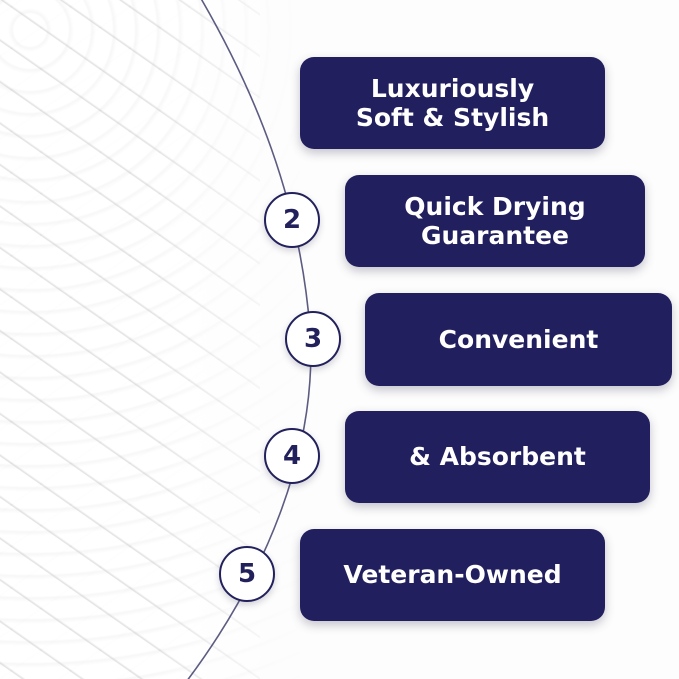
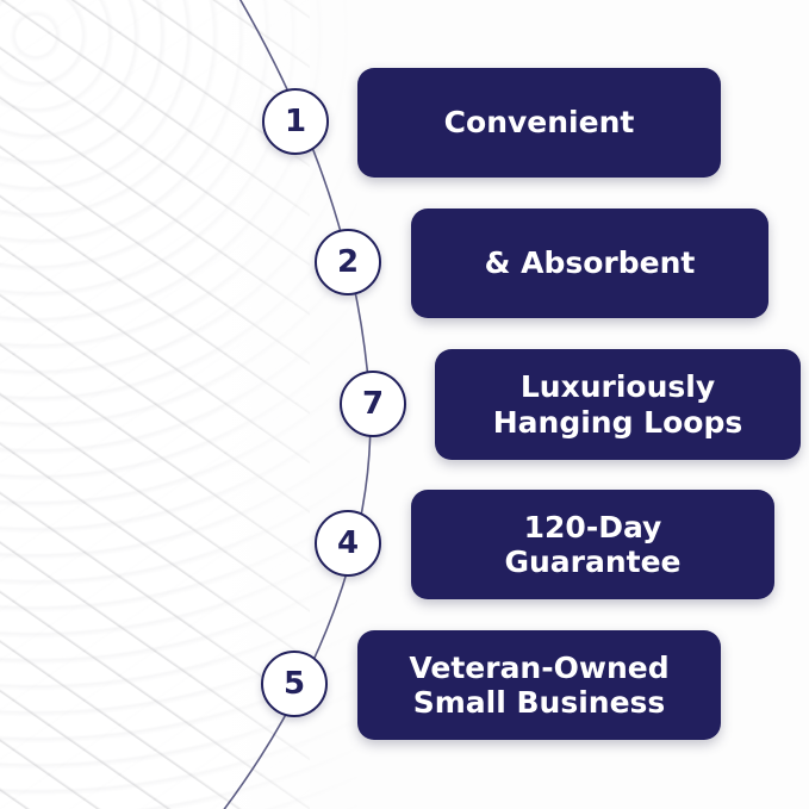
+ 1
- Luxuriously
+ Convenient
- Soft & Stylish
  2
- Quick Drying
- Guarantee
+ & Absorbent
- 3
+ 7
- Convenient
+ Luxuriously
+ Hanging Loops
  4
+ 120-Day
- & Absorbent
+ Guarantee
  5
  Veteran-Owned
+ Small Business
